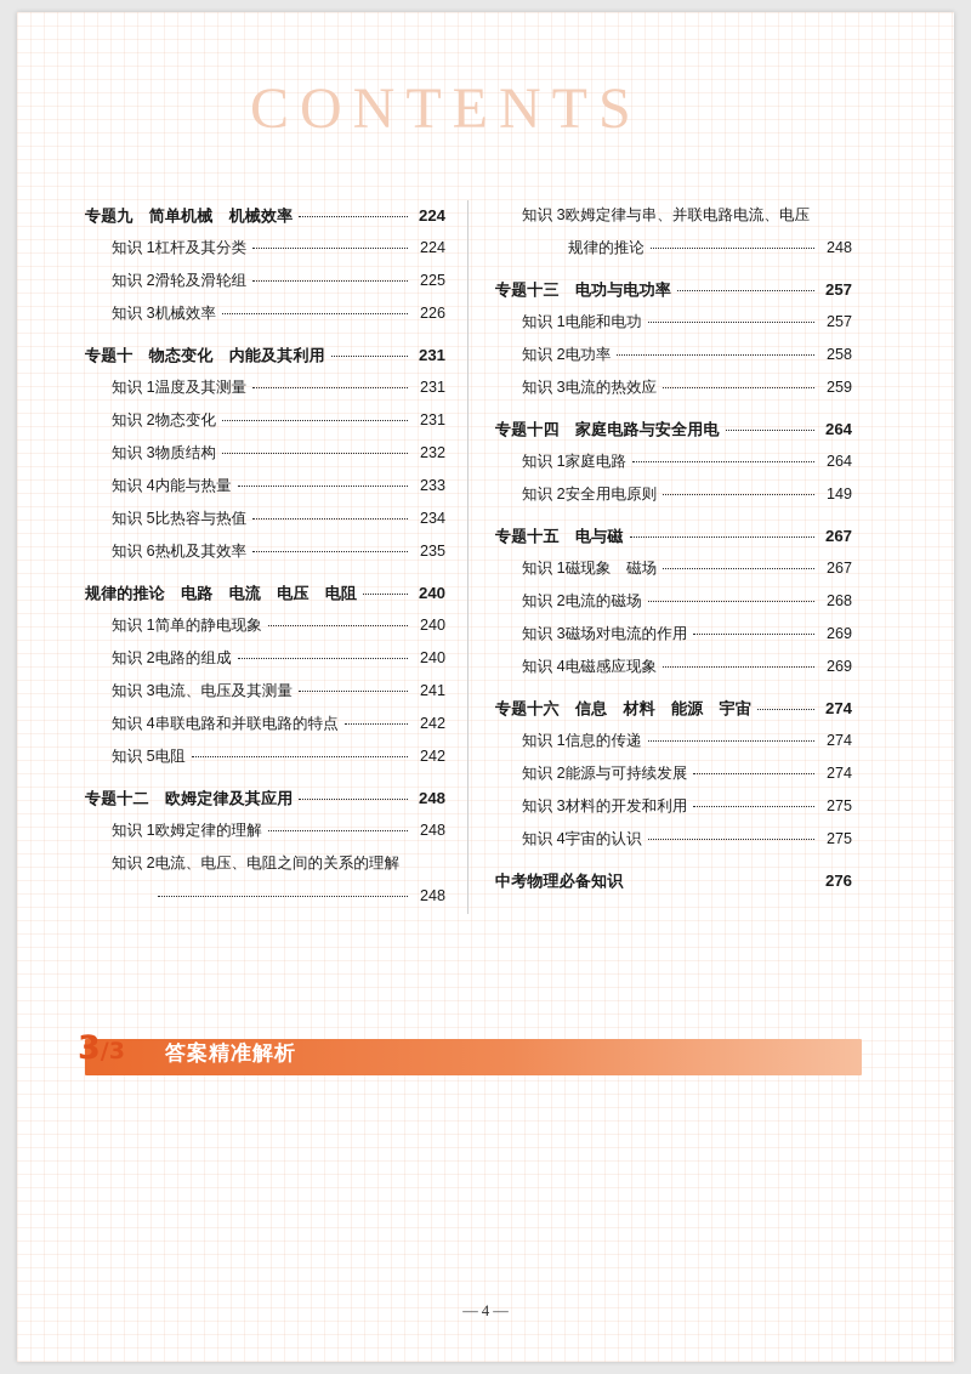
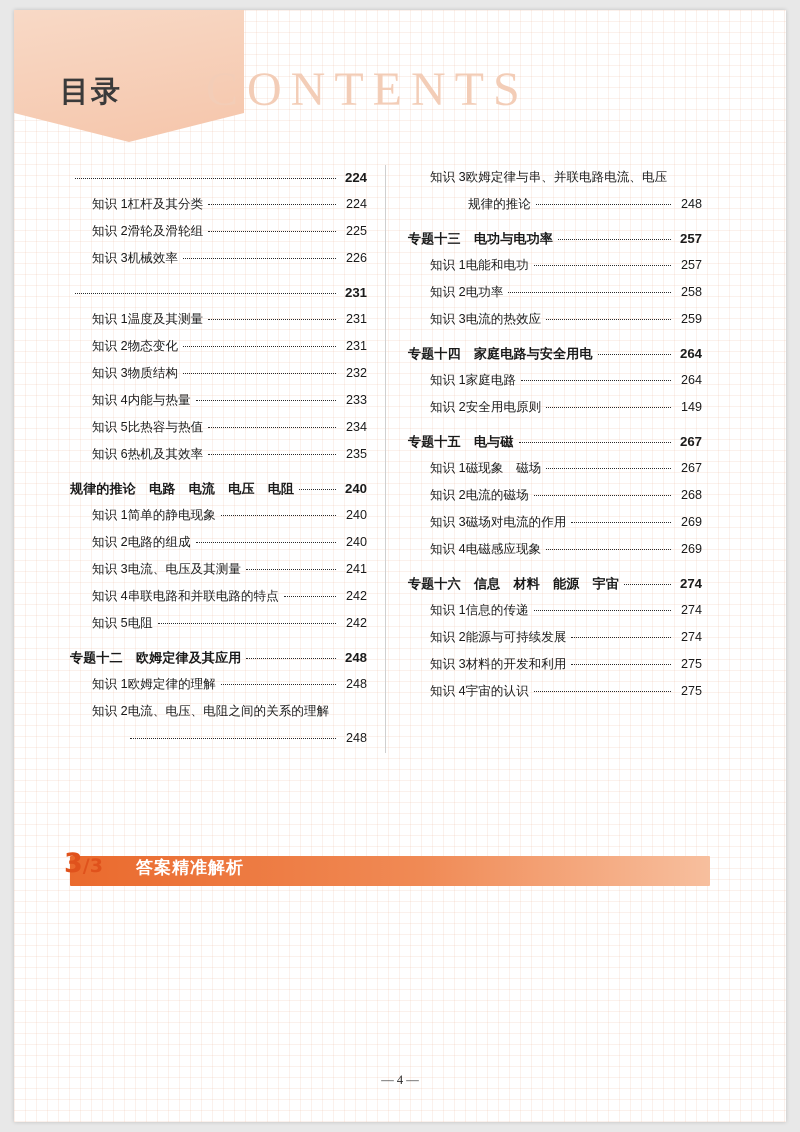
+ 目录
  CONTENTS
- 专题九 简单机械 机械效率
  224
  知识 1
  杠杆及其分类
  224
  知识 2
  滑轮及滑轮组
  225
  知识 3
  机械效率
  226
- 专题十 物态变化 内能及其利用
  231
  知识 1
  温度及其测量
  231
  知识 2
  物态变化
  231
  知识 3
  物质结构
  232
  知识 4
  内能与热量
  233
  知识 5
  比热容与热值
  234
  知识 6
  热机及其效率
  235
  规律的推论 电路 电流 电压 电阻
  240
  知识 1
  简单的静电现象
  240
  知识 2
  电路的组成
  240
  知识 3
  电流、电压及其测量
  241
  知识 4
  串联电路和并联电路的特点
  242
  知识 5
  电阻
  242
  专题十二 欧姆定律及其应用
  248
  知识 1
  欧姆定律的理解
  248
  知识 2
  电流、电压、电阻之间的关系的理解
  248
  知识 3
  欧姆定律与串、并联电路电流、电压
  规律的推论
  248
  专题十三 电功与电功率
  257
  知识 1
  电能和电功
  257
  知识 2
  电功率
  258
  知识 3
  电流的热效应
  259
  专题十四 家庭电路与安全用电
  264
  知识 1
  家庭电路
  264
  知识 2
  安全用电原则
  149
  专题十五 电与磁
  267
  知识 1
  磁现象 磁场
  267
  知识 2
  电流的磁场
  268
  知识 3
  磁场对电流的作用
  269
  知识 4
  电磁感应现象
  269
  专题十六 信息 材料 能源 宇宙
  274
  知识 1
  信息的传递
  274
  知识 2
  能源与可持续发展
  274
  知识 3
  材料的开发和利用
  275
  知识 4
  宇宙的认识
  275
- 中考物理必备知识
- 276
  3/3
  答案精准解析
  — 4 —
